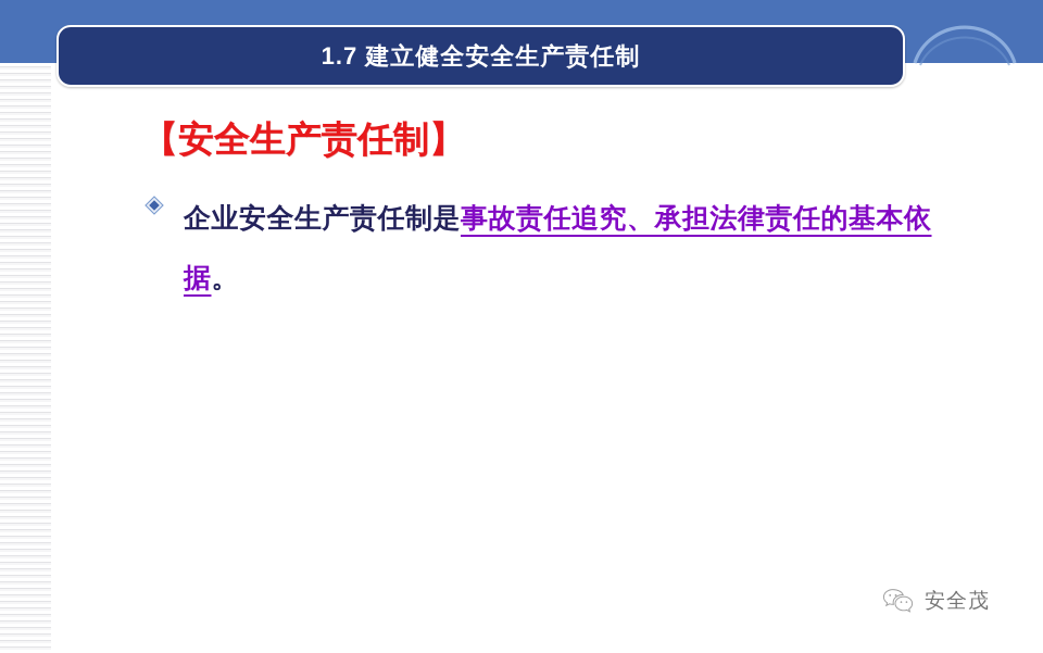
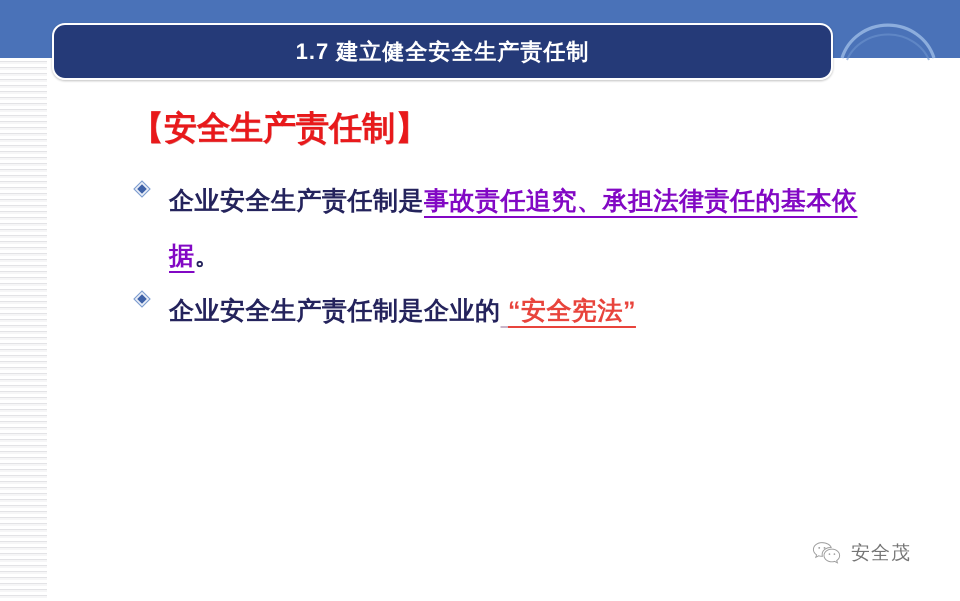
  1.7 建立健全安全生产责任制
  【安全生产责任制】
  企业安全生产责任制是事故责任追究、承担法律责任的基本依据。
+ 企业安全生产责任制是企业的 “安全宪法”
  安全茂
